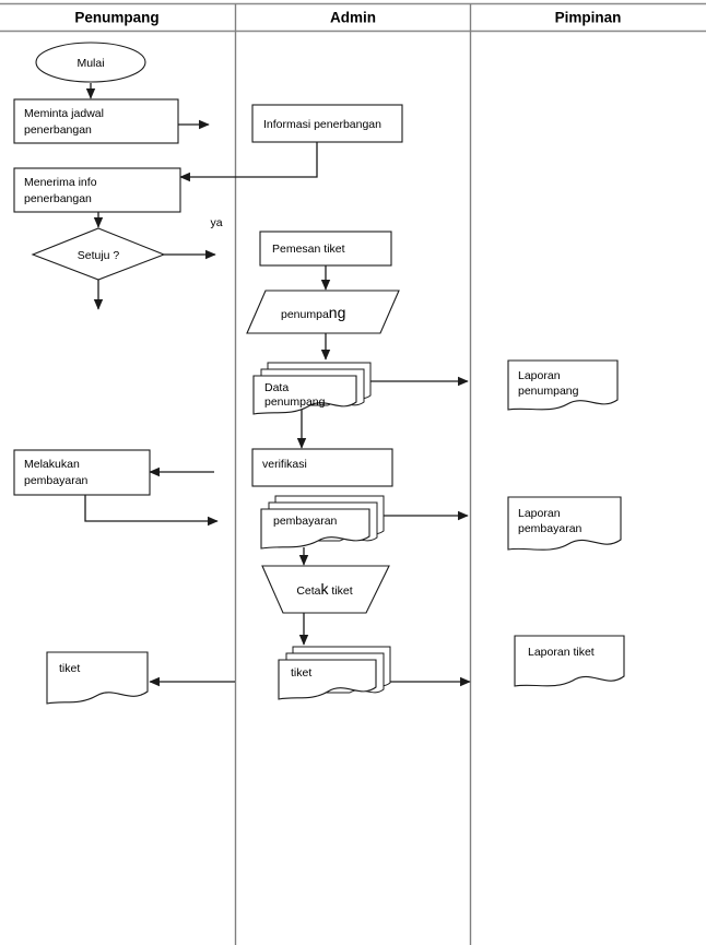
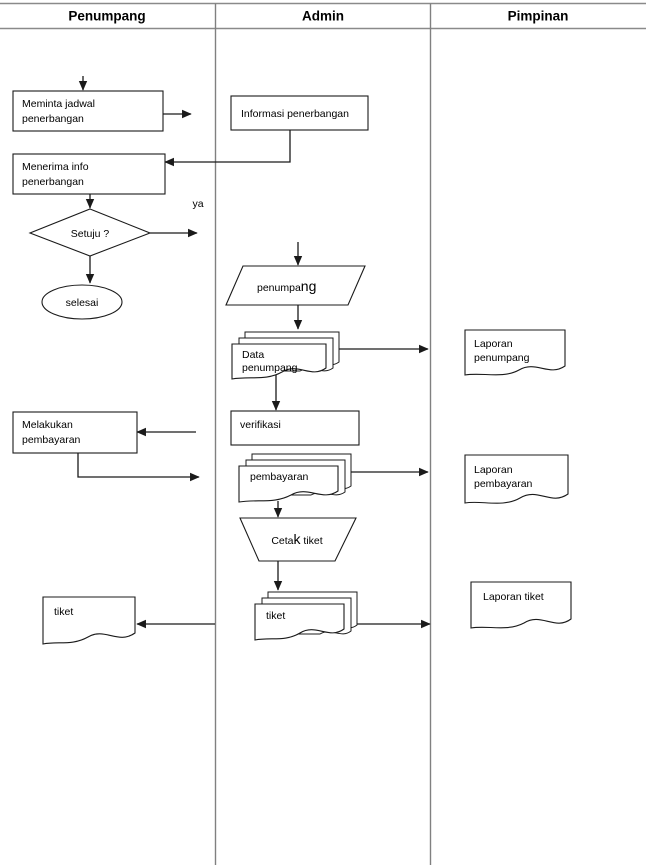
  Penumpang
  Admin
  Pimpinan
- Mulai
  Meminta jadwal
  penerbangan
  Menerima info
  penerbangan
  Setuju ?
  ya
+ selesai
  Melakukan
  pembayaran
  tiket
  Informasi penerbangan
- Pemesan tiket
  penumpang
  Data
  penumpang
  verifikasi
  pembayaran
  Cetak tiket
  tiket
  Laporan
  penumpang
  Laporan
  pembayaran
  Laporan tiket
